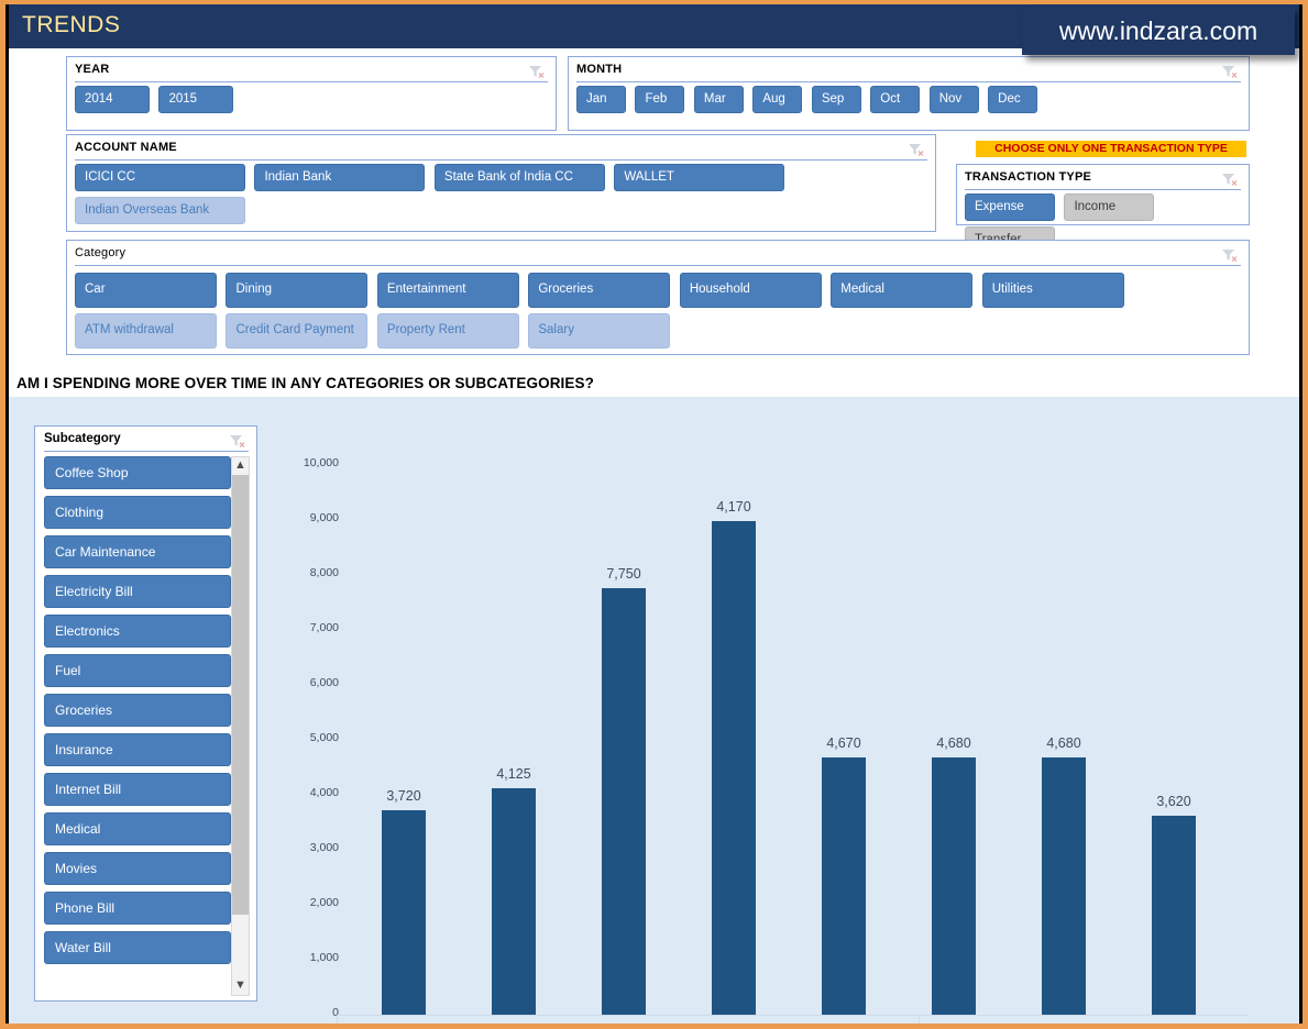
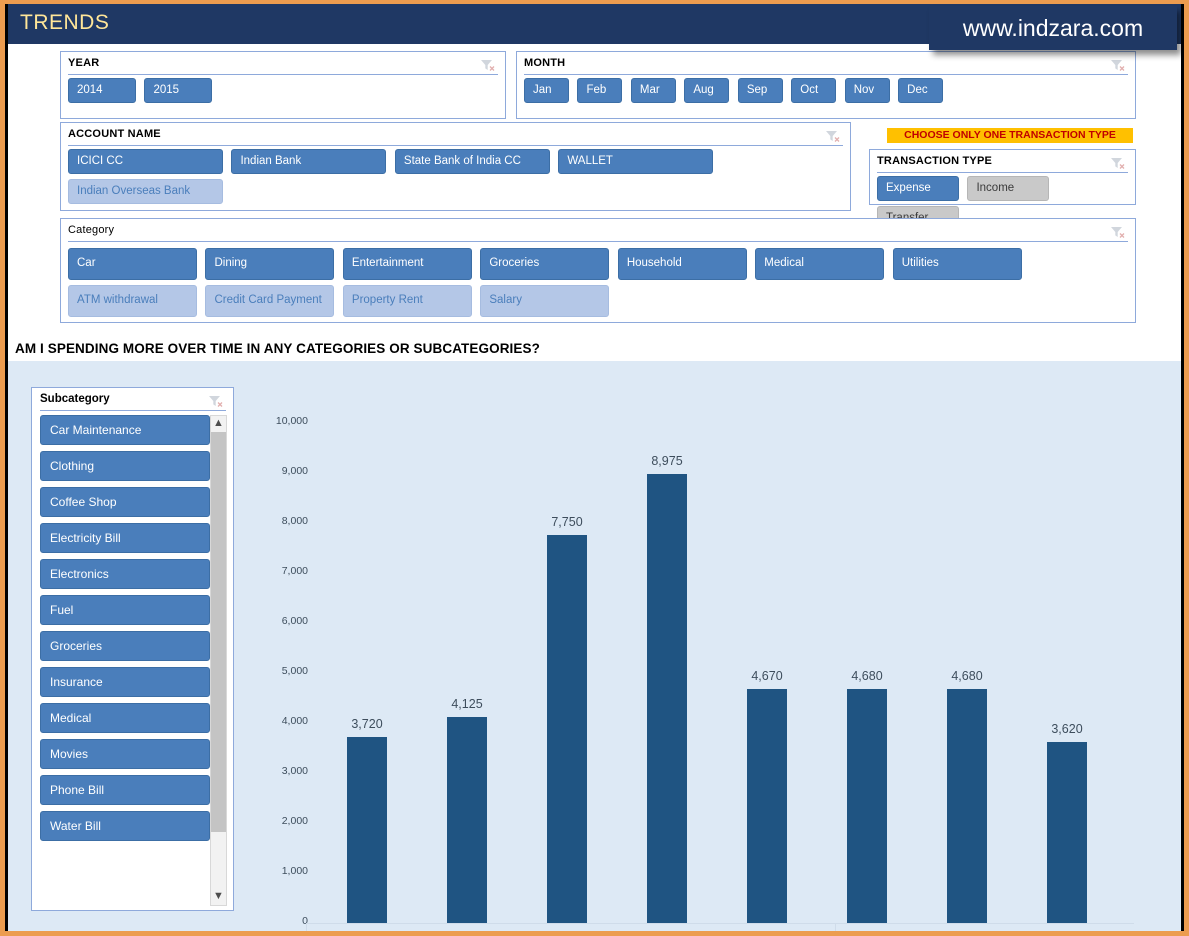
  TRENDS
  www.indzara.com
  YEAR
  2014 2015
  MONTH
  Jan Feb Mar Aug Sep Oct Nov Dec
  ACCOUNT NAME
  ICICI CC Indian Bank State Bank of India CC WALLET Indian Overseas Bank
  CHOOSE ONLY ONE TRANSACTION TYPE
  TRANSACTION TYPE
  Category
  Car Dining Entertainment Groceries Household Medical Utilities ATM withdrawal Credit Card Payment Property Rent Salary
  AM I SPENDING MORE OVER TIME IN ANY CATEGORIES OR SUBCATEGORIES?
  Subcategory
- Coffee Shop
+ Car Maintenance
  Clothing
- Car Maintenance
+ Coffee Shop
  Electricity Bill
  Electronics
  Fuel
  Groceries
  Insurance
- Internet Bill
  Medical
  Movies
  Phone Bill
  Water Bill
  ▲
  ▼
  10,000
  9,000
  8,000
  7,000
  6,000
  5,000
  4,000
  3,000
  2,000
  1,000
  0
  3,720
  4,125
  7,750
- 4,170
+ 8,975
  4,670
  4,680
  4,680
  3,620
